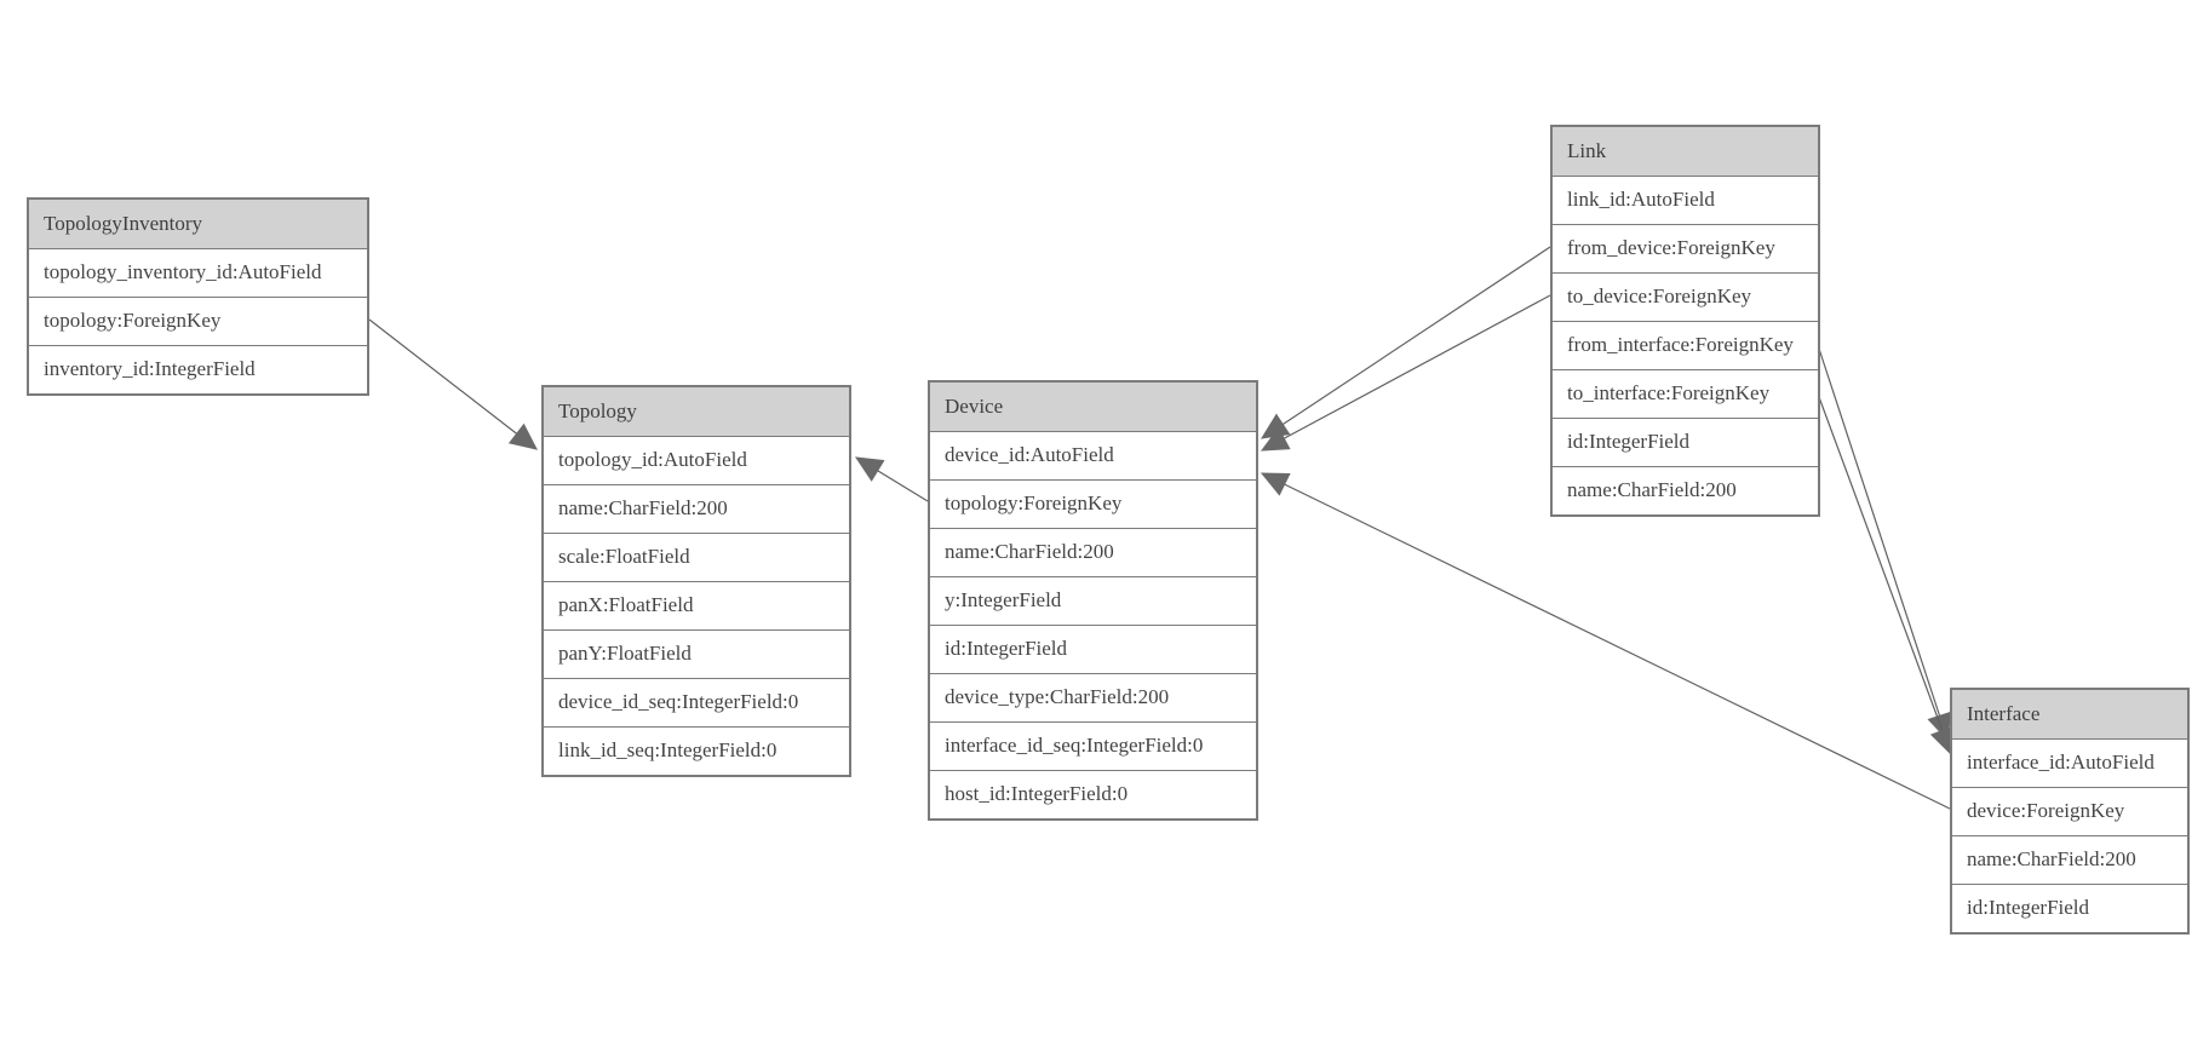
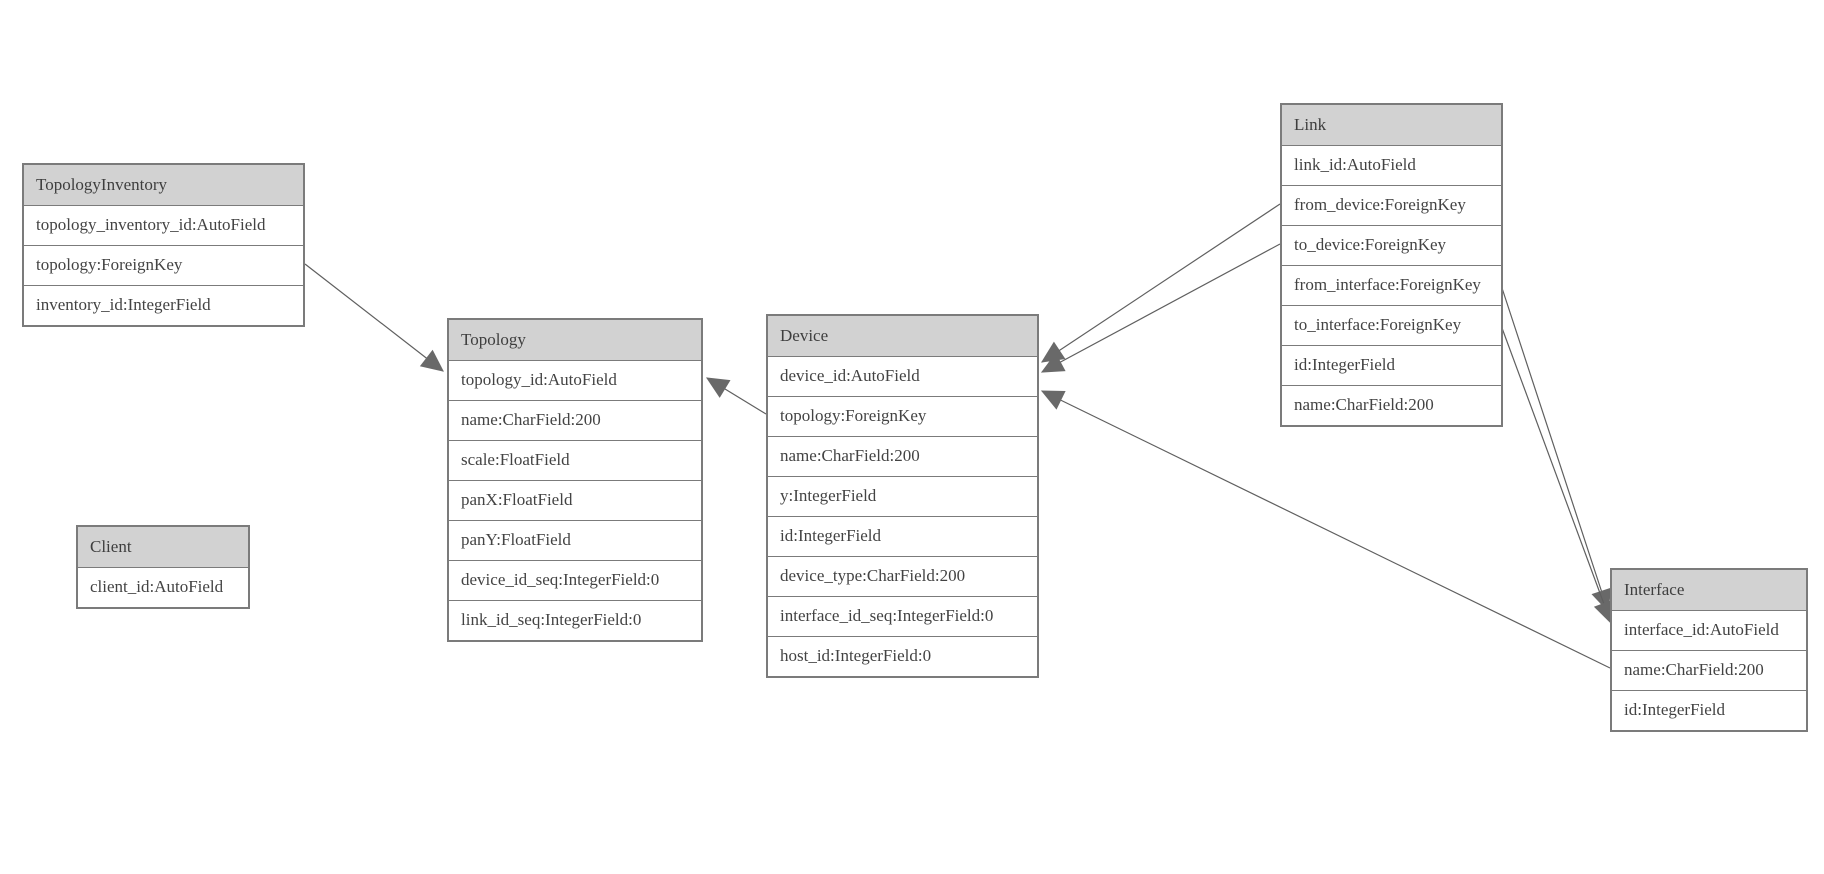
  TopologyInventory
  topology_inventory_id:AutoField
  topology:ForeignKey
  inventory_id:IntegerField
  Topology
  topology_id:AutoField
  name:CharField:200
  scale:FloatField
  panX:FloatField
  panY:FloatField
  device_id_seq:IntegerField:0
  link_id_seq:IntegerField:0
+ Client
+ client_id:AutoField
  Device
  device_id:AutoField
  topology:ForeignKey
  name:CharField:200
  y:IntegerField
  id:IntegerField
  device_type:CharField:200
  interface_id_seq:IntegerField:0
  host_id:IntegerField:0
  Link
  link_id:AutoField
  from_device:ForeignKey
  to_device:ForeignKey
  from_interface:ForeignKey
  to_interface:ForeignKey
  id:IntegerField
  name:CharField:200
  Interface
  interface_id:AutoField
- device:ForeignKey
  name:CharField:200
  id:IntegerField
